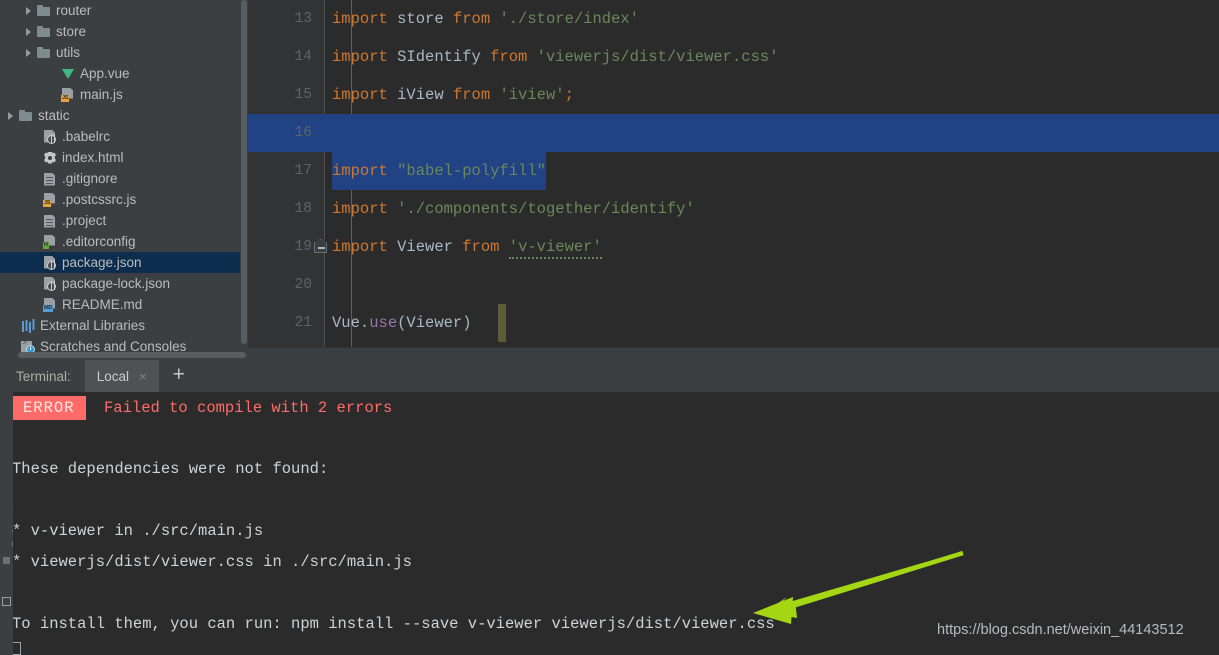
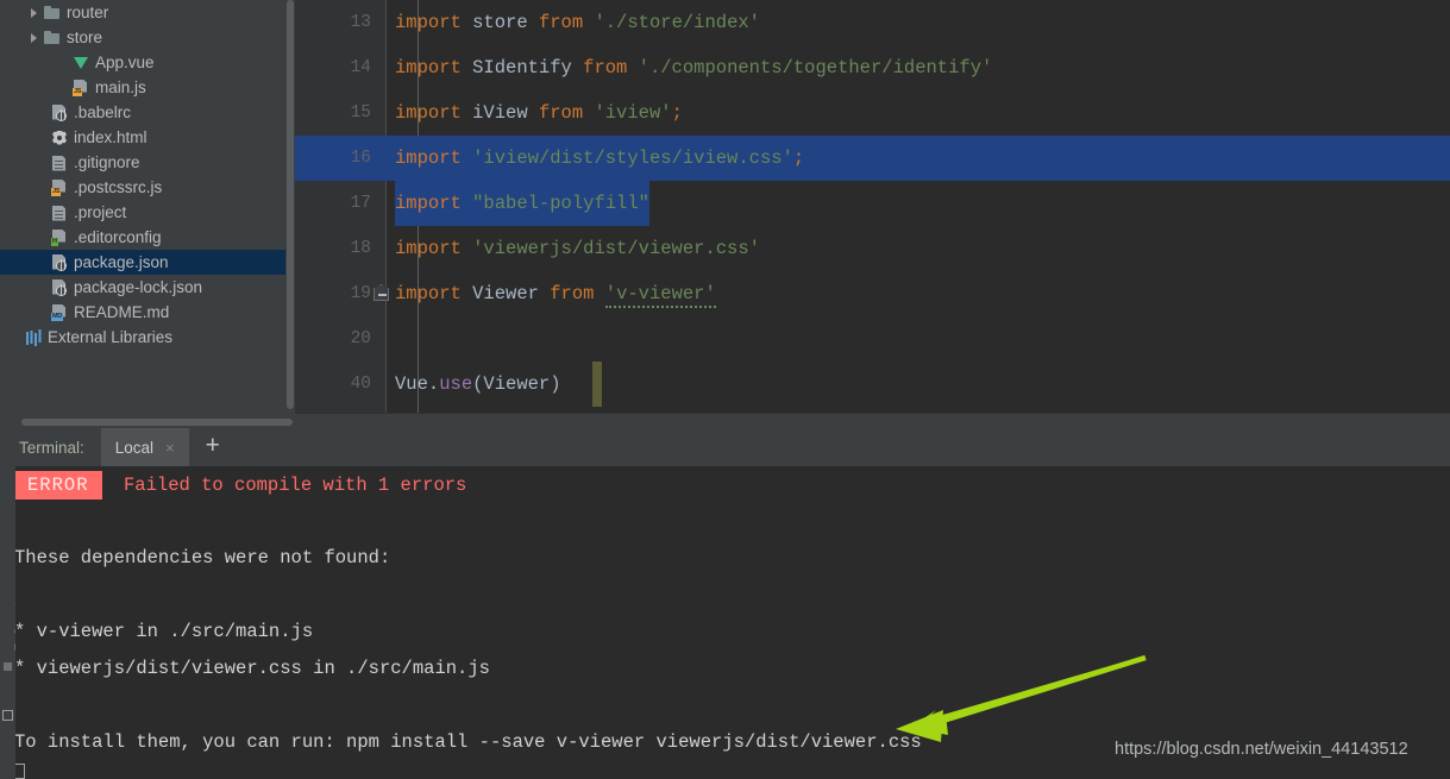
  router
  store
- utils
  App.vue
  main.js
- static
  .babelrc
  index.html
  .gitignore
  .postcssrc.js
  .project
  .editorconfig
  package.json
  package-lock.json
  README.md
  External Libraries
- Scratches and Consoles
  13
  import store from './store/index'
  14
- import SIdentify from 'viewerjs/dist/viewer.css'
+ import SIdentify from './components/together/identify'
  15
  import iView from 'iview';
  16
+ import 'iview/dist/styles/iview.css';
  17
  import "babel-polyfill"
  18
- import './components/together/identify'
+ import 'viewerjs/dist/viewer.css'
  19
  import Viewer from 'v-viewer'
  20
- 21
+ 40
  Vue.use(Viewer)
  Terminal:
  Local
  ×
  +
  These dependencies were not found:
  * v-viewer in ./src/main.js
  * viewerjs/dist/viewer.css in ./src/main.js
  To install them, you can run: npm install --save v-viewer viewerjs/dist/viewer.css
  ERROR
- Failed to compile with 2 errors
+ Failed to compile with 1 errors
  https://blog.csdn.net/weixin_44143512
